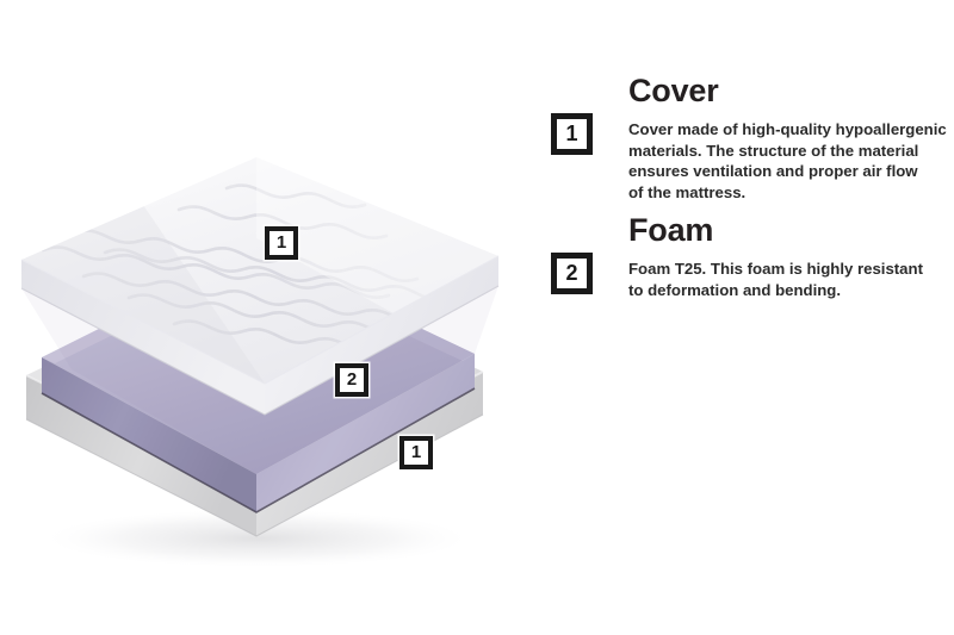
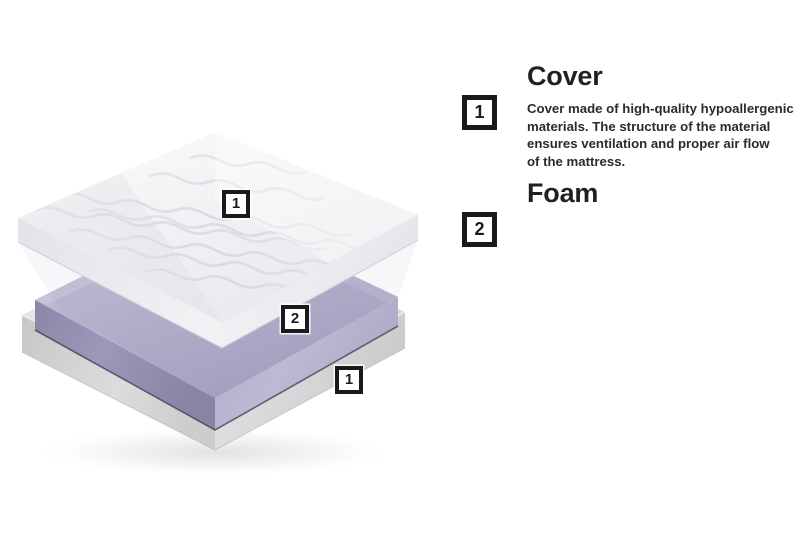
  1
  2
  1
  1
  Cover
  Cover made of high-quality hypoallergenic
  materials. The structure of the material
  ensures ventilation and proper air flow
  of the mattress.
  2
  Foam
- Foam T25. This foam is highly resistant
- to deformation and bending.
